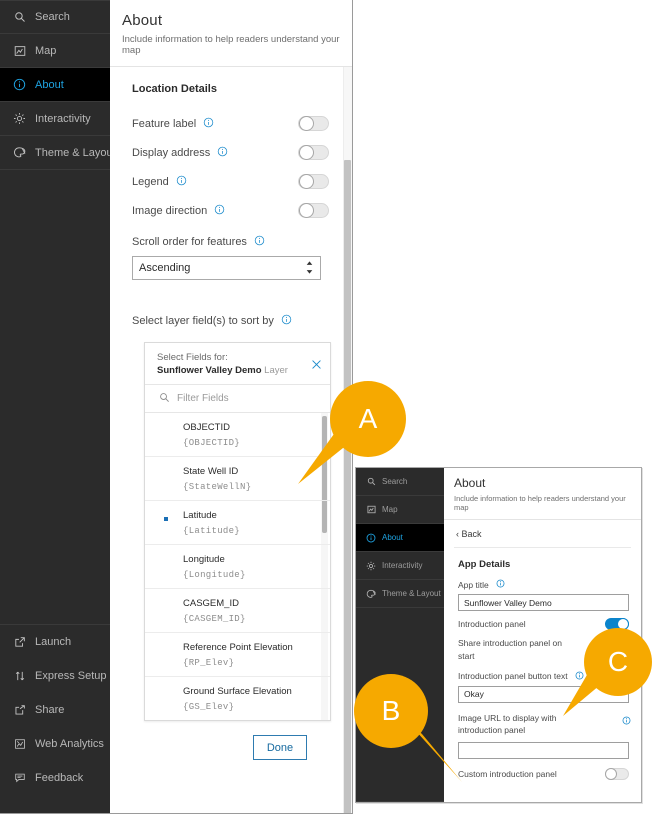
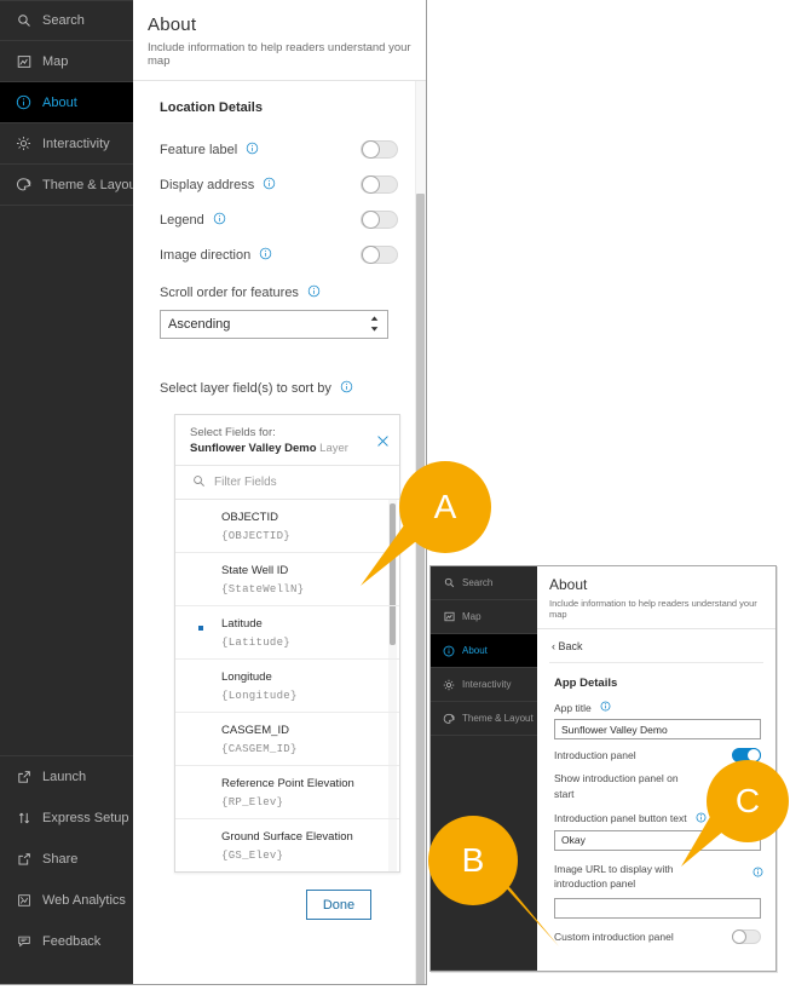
  Search
  Map
  About
  Interactivity
  Theme & Layo
  Launch
  Express Setup
  Share
  Web Analytics
  Feedback
  About
  Include information to help readers understand your map
  Location Details
  Feature label
  Display address
  Legend
  Image direction
  Scroll order for features
  Ascending
  Select layer field(s) to sort by
  Select Fields for:
  Sunflower Valley Demo Layer
  Filter Fields
  OBJECTID
  {OBJECTID}
  State Well ID
  {StateWellN}
  Latitude
  {Latitude}
  Longitude
  {Longitude}
  CASGEM_ID
  {CASGEM_ID}
  Reference Point Elevation
  {RP_Elev}
  Ground Surface Elevation
  {GS_Elev}
  Done
  Search
  Map
  About
  Interactivity
  Theme & Layout
  About
  Include information to help readers understand your map
  ‹ Back
  App Details
  App title
  Sunflower Valley Demo
  Introduction panel
- Share introduction panel on start
+ Show introduction panel on start
  Introduction panel button text
  Okay
  Image URL to display with introduction panel
  Custom introduction panel
  A
  B
  C
